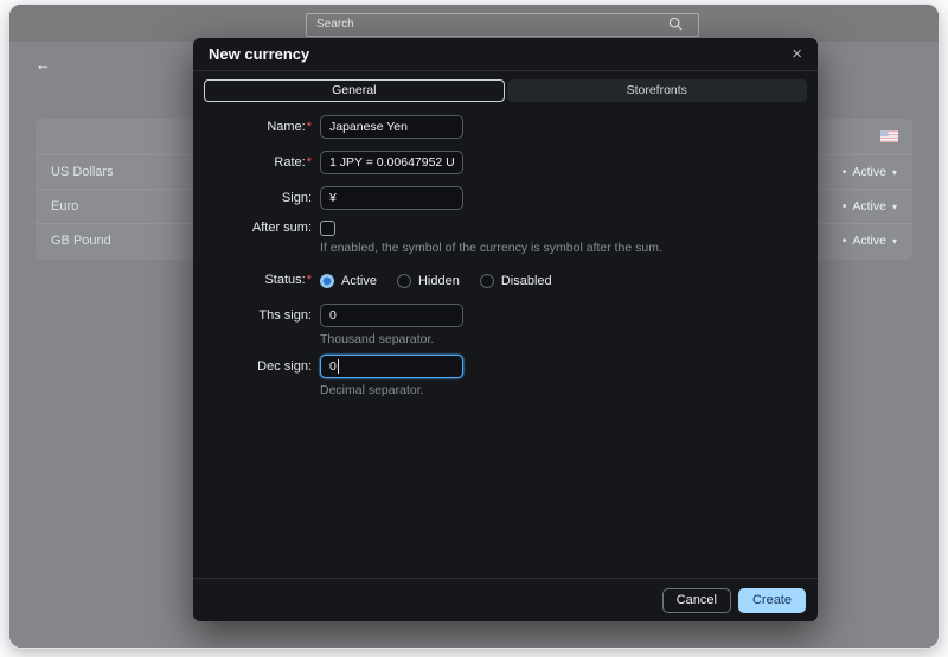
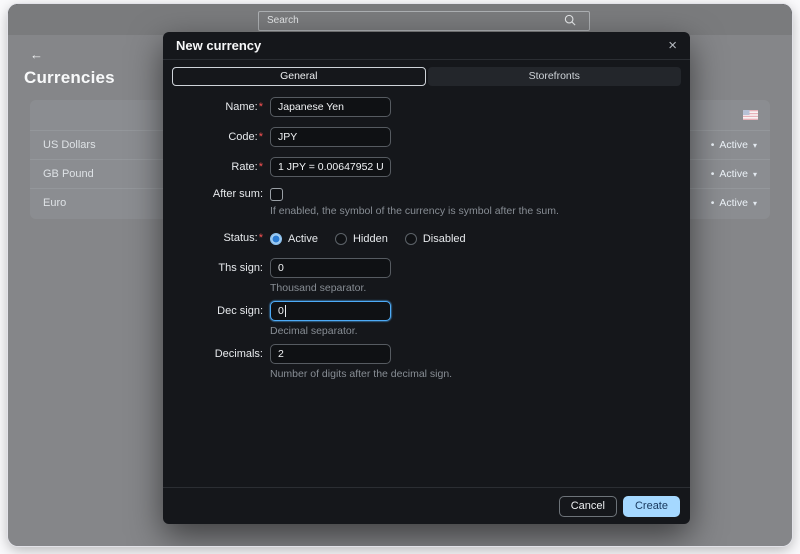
  Search
  ←
+ Currencies
  US Dollars
  •
  Active
  ▾
- Euro
+ GB Pound
  •
  Active
  ▾
- GB Pound
+ Euro
  •
  Active
  ▾
  New currency
  ×
  General
  Storefronts
  Name:*
  Japanese Yen
+ Code:*
+ JPY
  Rate:*
  1 JPY = 0.00647952 U
- Sign:
- ¥
  After sum:
  If enabled, the symbol of the currency is symbol after the sum.
  Status:*
  Active
  Hidden
  Disabled
  Ths sign:
  0
  Thousand separator.
  Dec sign:
  0
  Decimal separator.
+ Decimals:
+ 2
+ Number of digits after the decimal sign.
  Cancel
  Create
